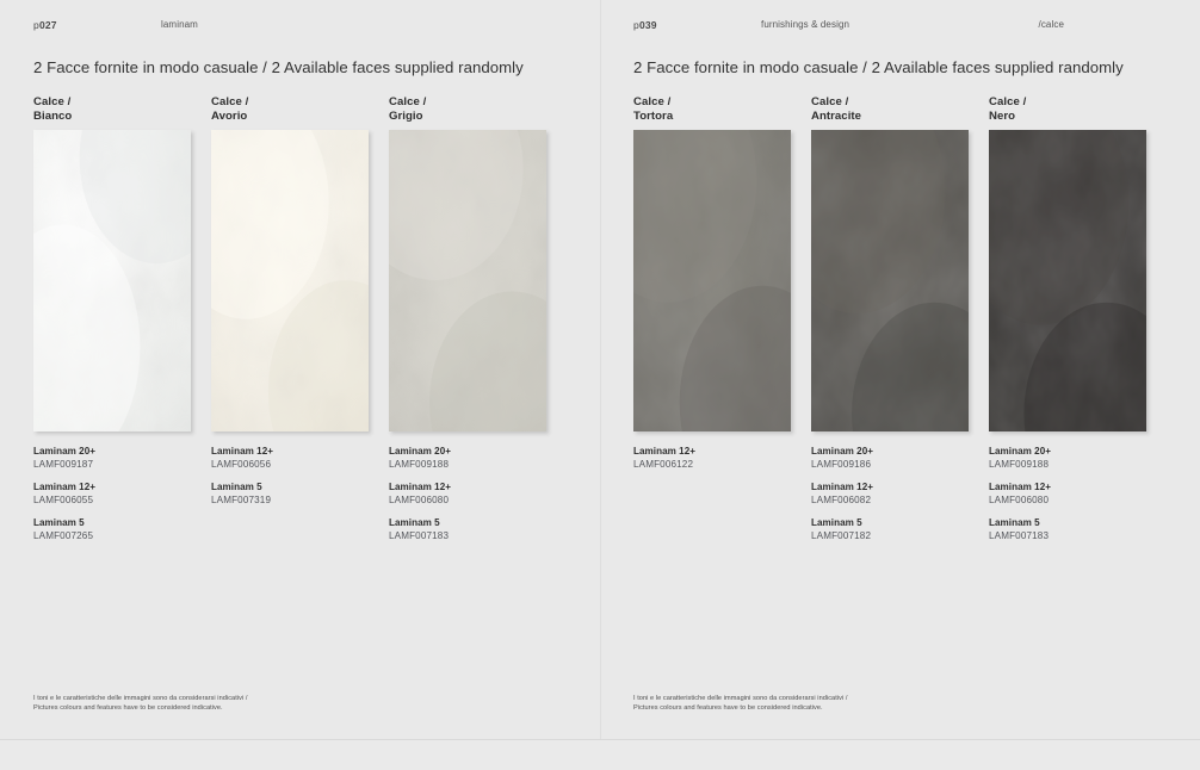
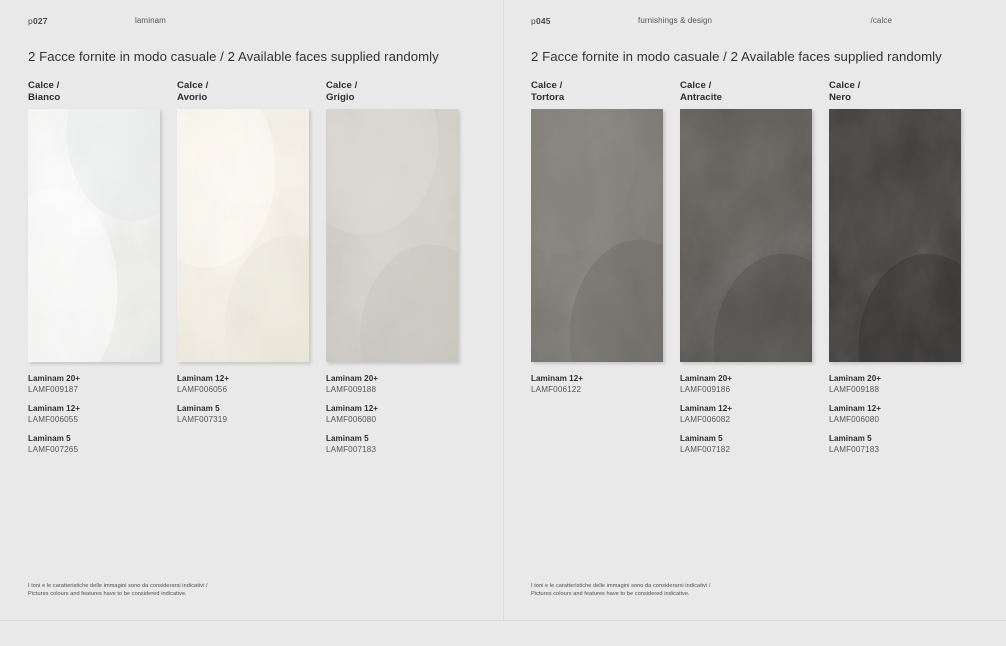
  p027
  laminam
  2 Facce fornite in modo casuale / 2 Available faces supplied randomly
  Calce /
  Bianco
  Laminam 20+
  LAMF009187
  Laminam 12+
  LAMF006055
  Laminam 5
  LAMF007265
  Calce /
  Avorio
  Laminam 12+
  LAMF006056
  Laminam 5
  LAMF007319
  Calce /
  Grigio
  Laminam 20+
  LAMF009188
  Laminam 12+
  LAMF006080
  Laminam 5
  LAMF007183
- p039
+ p045
  furnishings & design
  /calce
  2 Facce fornite in modo casuale / 2 Available faces supplied randomly
  Calce /
  Tortora
  Laminam 12+
  LAMF006122
  Calce /
  Antracite
  Laminam 20+
  LAMF009186
  Laminam 12+
  LAMF006082
  Laminam 5
  LAMF007182
  Calce /
  Nero
  Laminam 20+
  LAMF009188
  Laminam 12+
  LAMF006080
  Laminam 5
  LAMF007183
